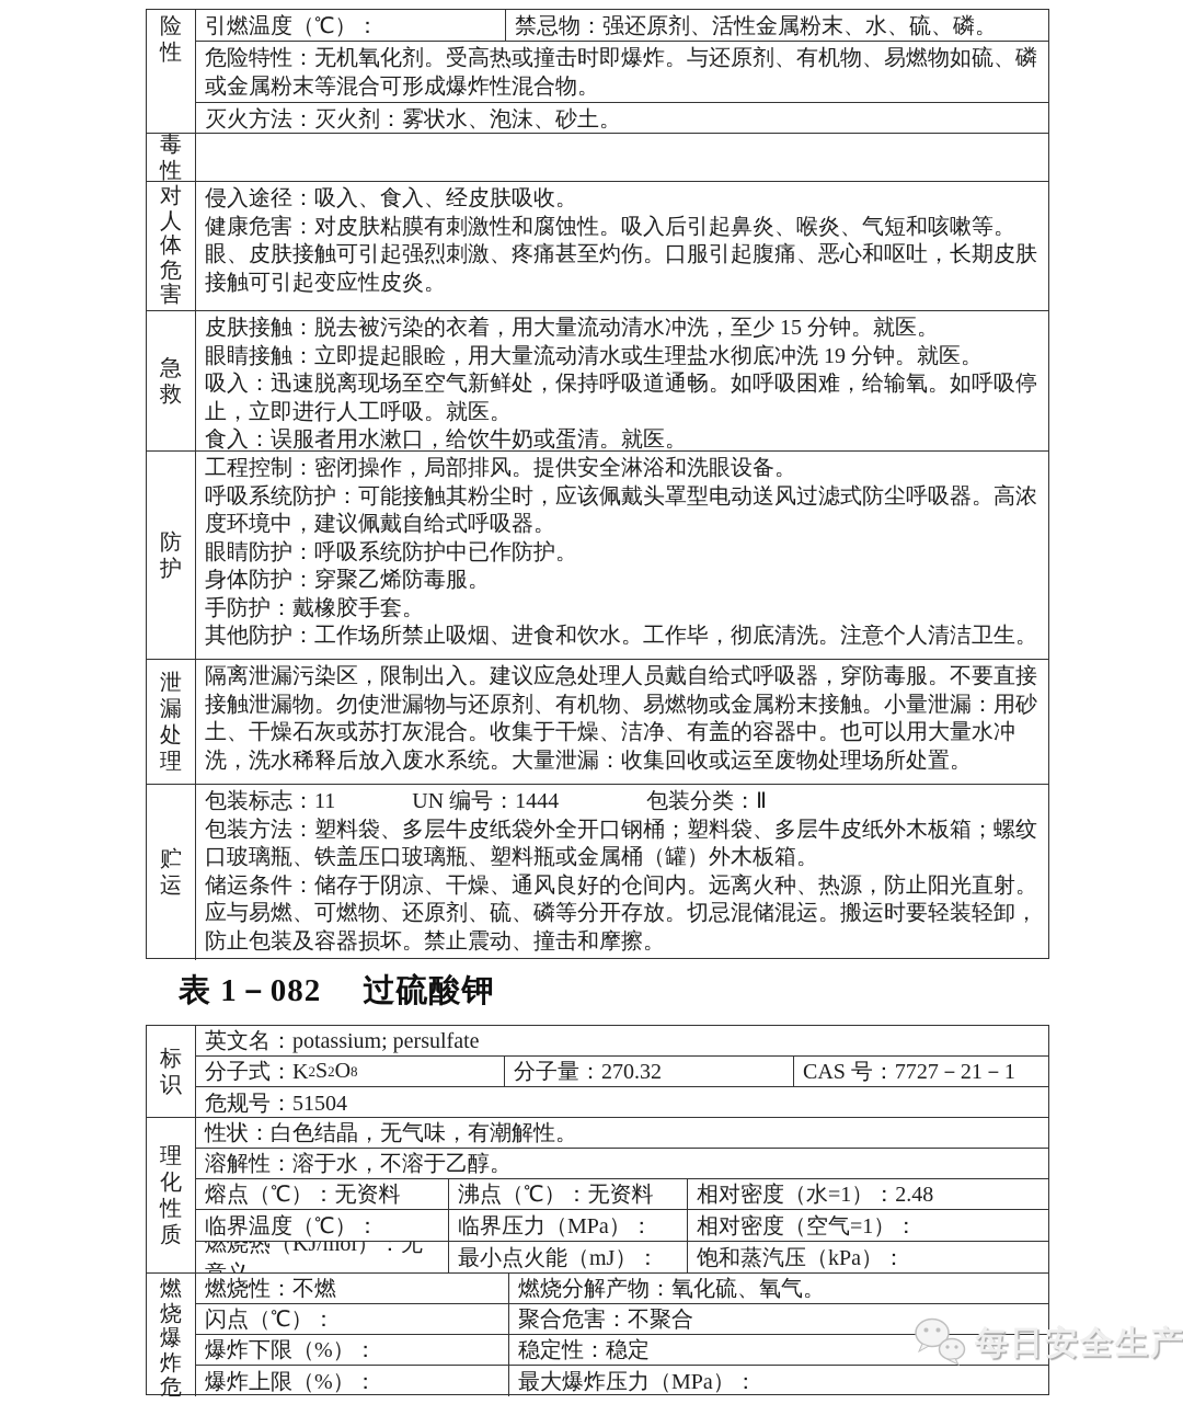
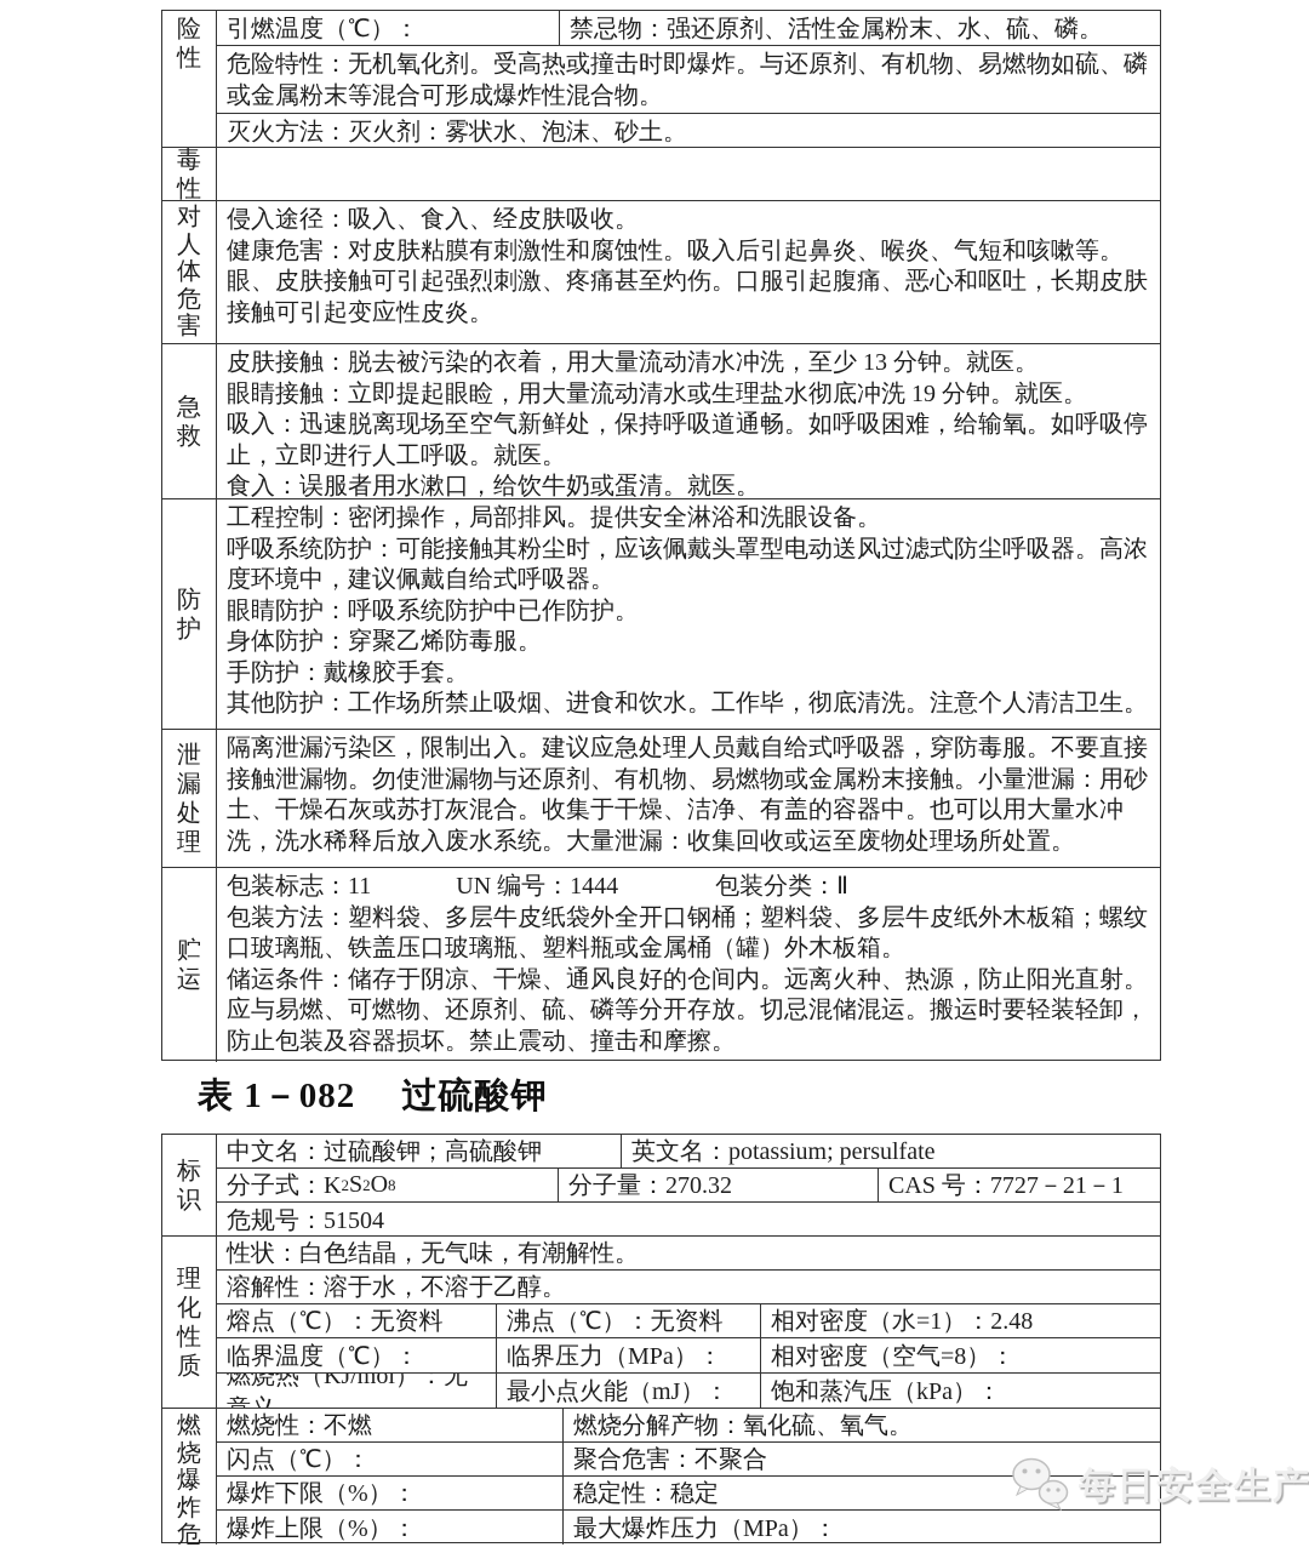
  险性
  引燃温度（℃）：
  禁忌物：强还原剂、活性金属粉末、水、硫、磷。
  危险特性：无机氧化剂。受高热或撞击时即爆炸。与还原剂、有机物、易燃物如硫、磷或金属粉末等混合可形成爆炸性混合物。
  灭火方法：灭火剂：雾状水、泡沫、砂土。
  毒性
  对人体危害
  侵入途径：吸入、食入、经皮肤吸收。
  健康危害：对皮肤粘膜有刺激性和腐蚀性。吸入后引起鼻炎、喉炎、气短和咳嗽等。眼、皮肤接触可引起强烈刺激、疼痛甚至灼伤。口服引起腹痛、恶心和呕吐，长期皮肤接触可引起变应性皮炎。
  急救
- 皮肤接触：脱去被污染的衣着，用大量流动清水冲洗，至少 15 分钟。就医。
+ 皮肤接触：脱去被污染的衣着，用大量流动清水冲洗，至少 13 分钟。就医。
  眼睛接触：立即提起眼睑，用大量流动清水或生理盐水彻底冲洗 19 分钟。就医。
  吸入：迅速脱离现场至空气新鲜处，保持呼吸道通畅。如呼吸困难，给输氧。如呼吸停止，立即进行人工呼吸。就医。
  食入：误服者用水漱口，给饮牛奶或蛋清。就医。
  防护
  工程控制：密闭操作，局部排风。提供安全淋浴和洗眼设备。
  呼吸系统防护：可能接触其粉尘时，应该佩戴头罩型电动送风过滤式防尘呼吸器。高浓度环境中，建议佩戴自给式呼吸器。
  眼睛防护：呼吸系统防护中已作防护。
  身体防护：穿聚乙烯防毒服。
  手防护：戴橡胶手套。
  其他防护：工作场所禁止吸烟、进食和饮水。工作毕，彻底清洗。注意个人清洁卫生。
  泄漏处理
  隔离泄漏污染区，限制出入。建议应急处理人员戴自给式呼吸器，穿防毒服。不要直接接触泄漏物。勿使泄漏物与还原剂、有机物、易燃物或金属粉末接触。小量泄漏：用砂土、干燥石灰或苏打灰混合。收集于干燥、洁净、有盖的容器中。也可以用大量水冲洗，洗水稀释后放入废水系统。大量泄漏：收集回收或运至废物处理场所处置。
  贮运
  包装标志：11 UN 编号：1444 包装分类：Ⅱ
  包装方法：塑料袋、多层牛皮纸袋外全开口钢桶；塑料袋、多层牛皮纸外木板箱；螺纹口玻璃瓶、铁盖压口玻璃瓶、塑料瓶或金属桶（罐）外木板箱。
  储运条件：储存于阴凉、干燥、通风良好的仓间内。远离火种、热源，防止阳光直射。应与易燃、可燃物、还原剂、硫、磷等分开存放。切忌混储混运。搬运时要轻装轻卸，防止包装及容器损坏。禁止震动、撞击和摩擦。
  表 1－082 过硫酸钾
  标识
+ 中文名：过硫酸钾；高硫酸钾
  英文名：potassium; persulfate
  分子式：K
  2
  S
  2
  O
  8
  分子量：270.32
  CAS 号：7727－21－1
  危规号：51504
  理化性质
  性状：白色结晶，无气味，有潮解性。
  溶解性：溶于水，不溶于乙醇。
  熔点（℃）：无资料
  沸点（℃）：无资料
  相对密度（水=1）：2.48
  临界温度（℃）：
  临界压力（MPa）：
- 相对密度（空气=1）：
+ 相对密度（空气=8）：
  燃烧热（KJ/mol）：无
  最小点火能（mJ）：
  饱和蒸汽压（kPa）：
  燃烧爆炸危
  燃烧性：不燃
  燃烧分解产物：氧化硫、氧气。
  闪点（℃）：
  聚合危害：不聚合
  爆炸下限（%）：
  稳定性：稳定
  爆炸上限（%）：
  最大爆炸压力（MPa）：
  每日安全生产
